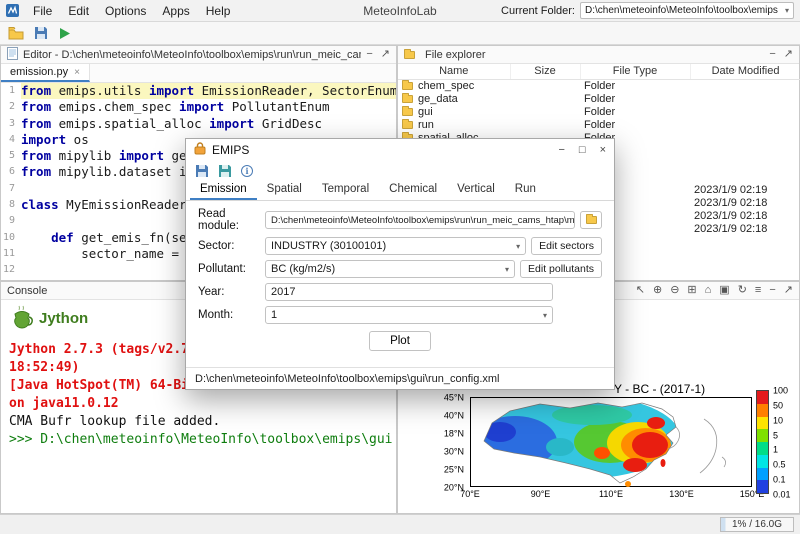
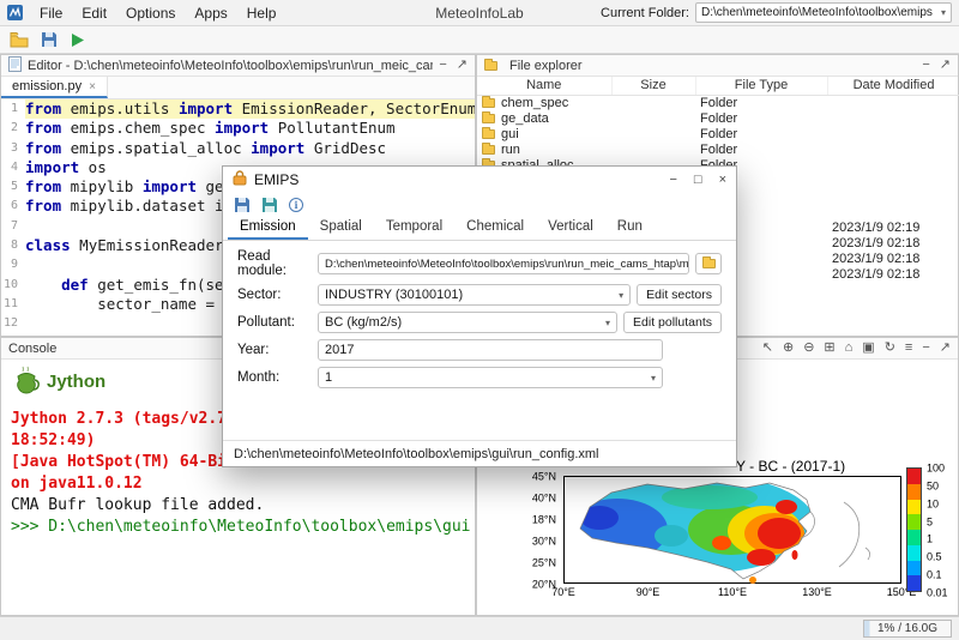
  File
  Edit
  Options
  Apps
  Help
  MeteoInfoLab
  Current Folder:
  D:\chen\meteoinfo\MeteoInfo\toolbox\emips
  ▾
  Editor - D:\chen\meteoinfo\MeteoInfo\toolbox\emips\run\run_meic_ca
  −
  ↗
  emission.py
  ×
  1
  from emips.utils import EmissionReader, SectorEnum
  2
  from emips.chem_spec import PollutantEnum
  3
  from emips.spatial_alloc import GridDesc
  4
  import os
  5
  from mipylib import ge
  6
  from mipylib.dataset i
  7
  8
  class MyEmissionReader
  9
  10
  def get_emis_fn(se
  11
  sector_name =
  12
  File explorer
  −
  ↗
  Name	Size	File Type	Date Modified
  chem_spec		Folder
  ge_data		Folder
  gui		Folder
  run		Folder
  			2023/1/9 02:19
  			2023/1/9 02:18
  			2023/1/9 02:18
  			2023/1/9 02:18
  Console
  Jython
  Jython 2.7.3 (tags/v2.
  18:52:49)
  [Java HotSpot(TM) 64-B
  on java11.0.12
  CMA Bufr lookup file added.
  >>> D:\chen\meteoinfo\MeteoInfo\toolbox\emips\gui
  ↖
  ⊕
  ⊖
  ⊞
  ⌂
  ▣
  ↻
  ≡
  −
  ↗
  Y - BC - (2017-1)
  45°N
  40°N
  18°N
  30°N
  25°N
  20°N
  70°E
  90°E
  110°E
  130°E
  150°E
  100
  50
  10
  5
  1
  0.5
  0.1
  0.01
  1% / 16.0G
  EMIPS
  −
  □
  ×
  i
  Emission
  Spatial
  Temporal
  Chemical
  Vertical
  Run
  Read module:
  D:\chen\meteoinfo\MeteoInfo\toolbox\emips\run\run_meic_cams_htap\m
  Sector:
  INDUSTRY (30100101)
  ▾
  Edit sectors
  Pollutant:
  BC (kg/m2/s)
  ▾
  Edit pollutants
  Year:
  2017
  Month:
  1
  ▾
- Plot
  D:\chen\meteoinfo\MeteoInfo\toolbox\emips\gui\run_config.xml
